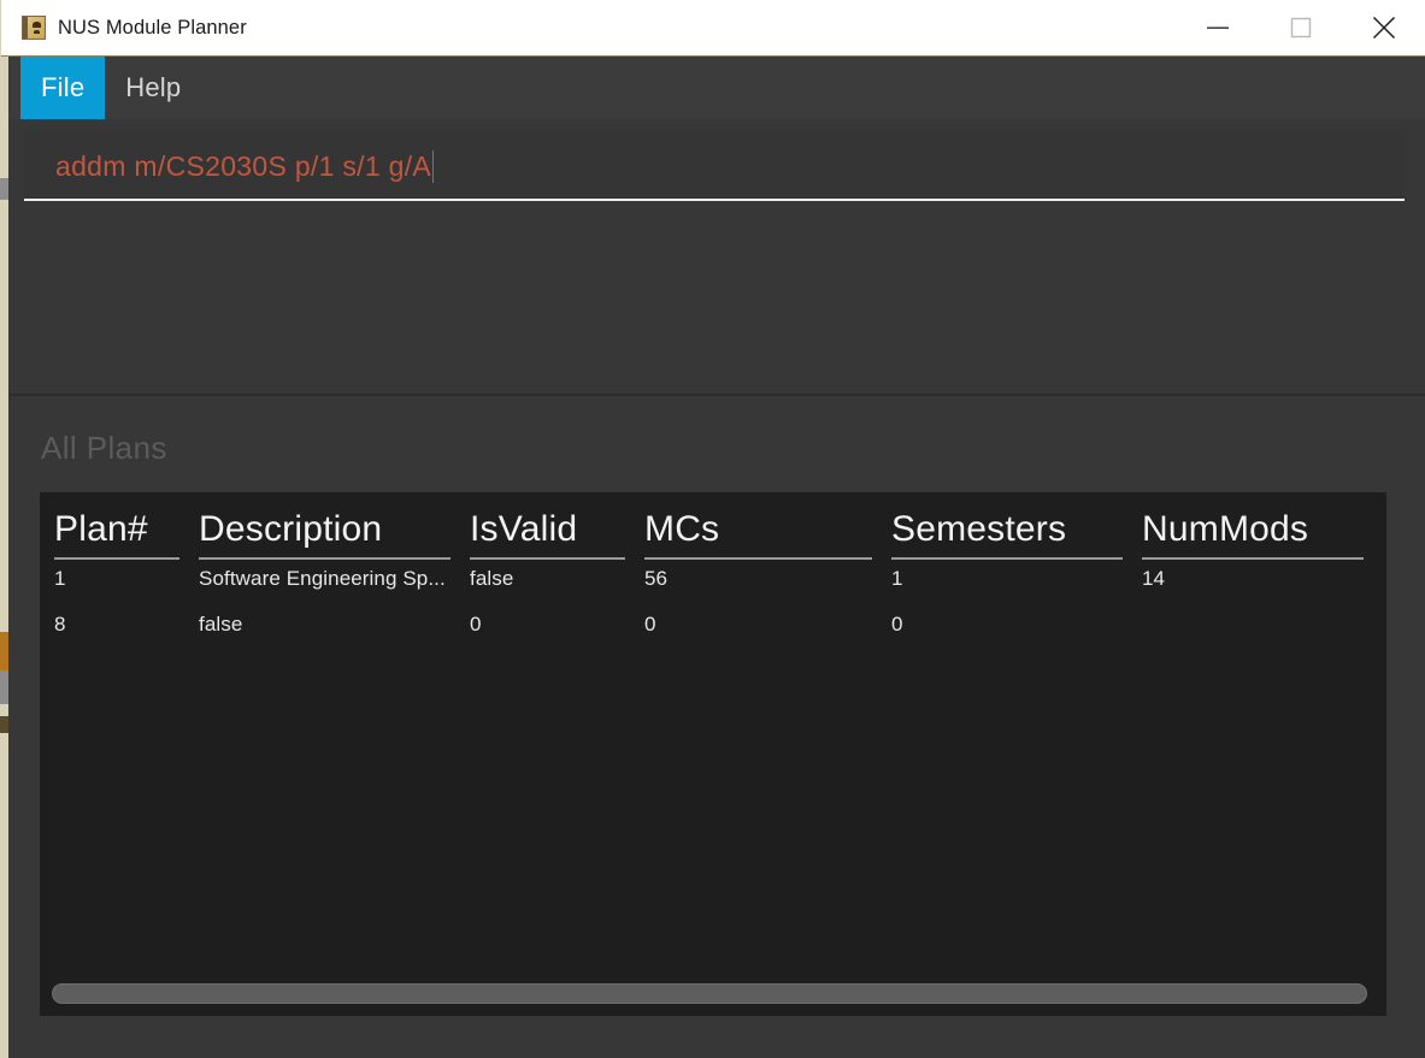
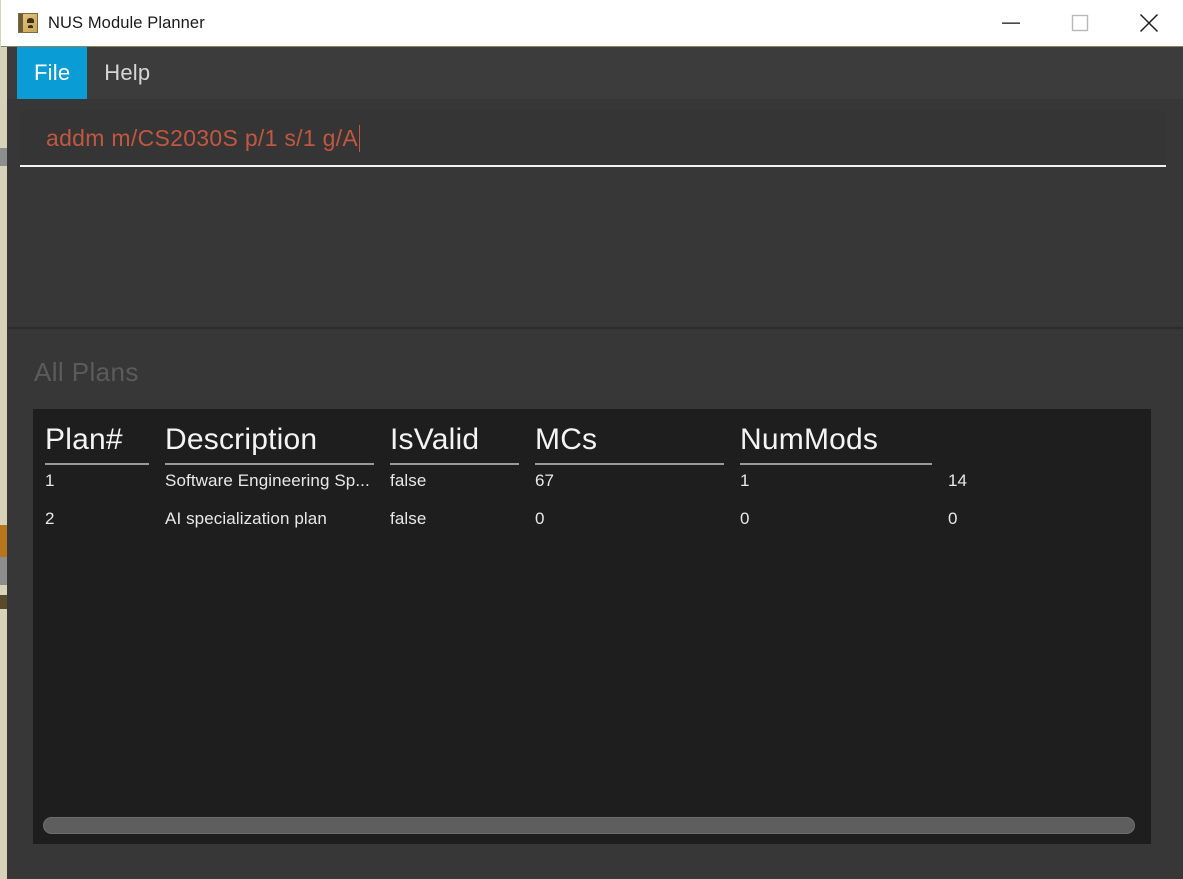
  NUS Module Planner
  File
  Help
  addm m/CS2030S p/1 s/1 g/A
  All Plans
  Plan#
  Description
  IsValid
  MCs
- Semesters
  NumMods
  1
  Software Engineering Sp...
  false
- 56
+ 67
  1
  14
- 8
+ 2
+ AI specialization plan
  false
  0
  0
  0
